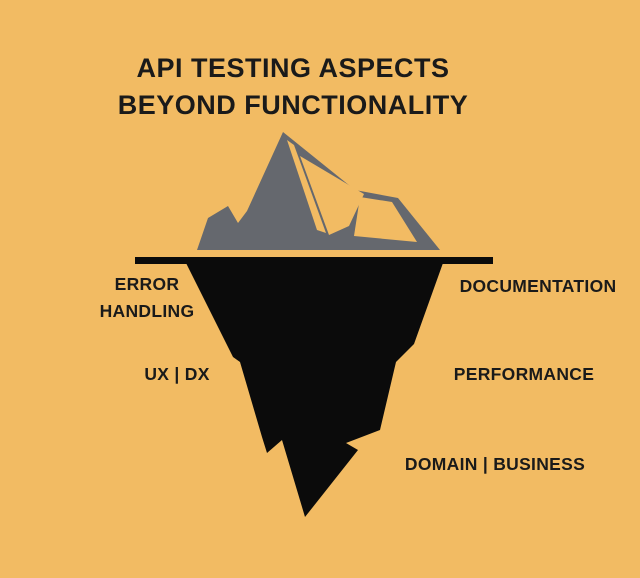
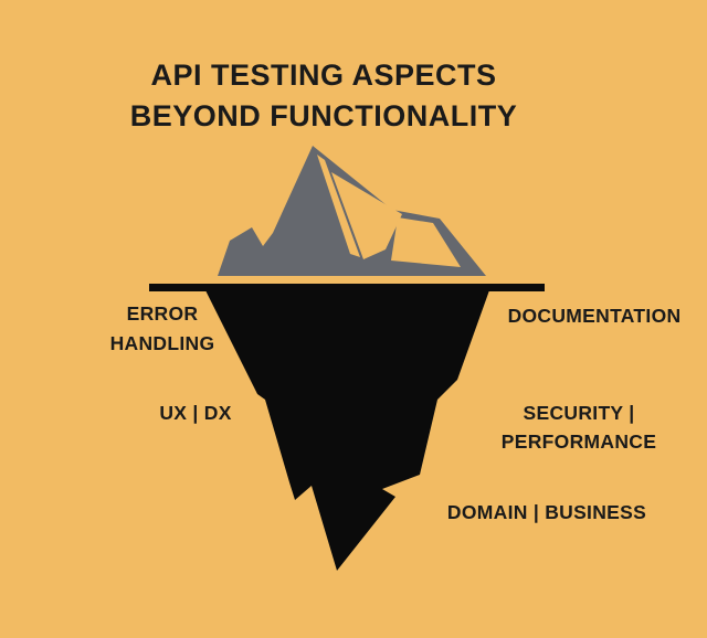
  API TESTING ASPECTS
  BEYOND FUNCTIONALITY
  ERROR
  HANDLING
  DOCUMENTATION
  UX | DX
+ SECURITY |
  PERFORMANCE
  DOMAIN | BUSINESS
